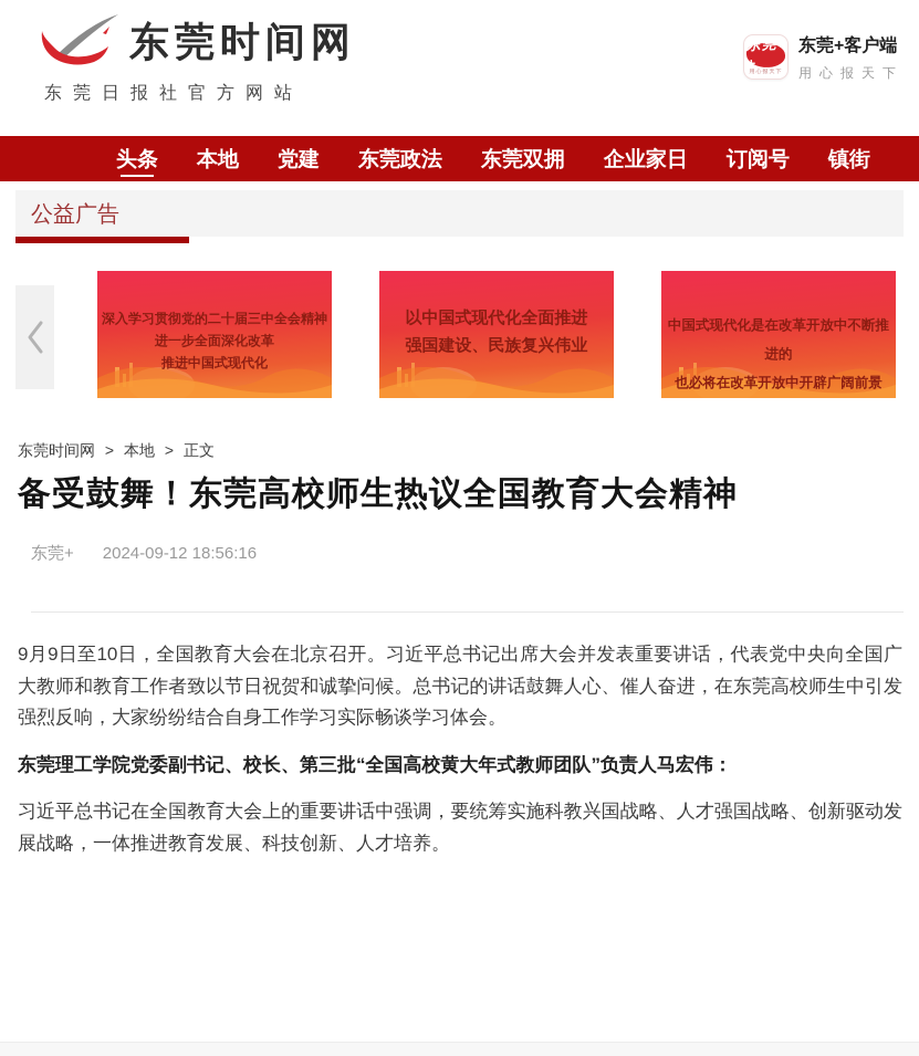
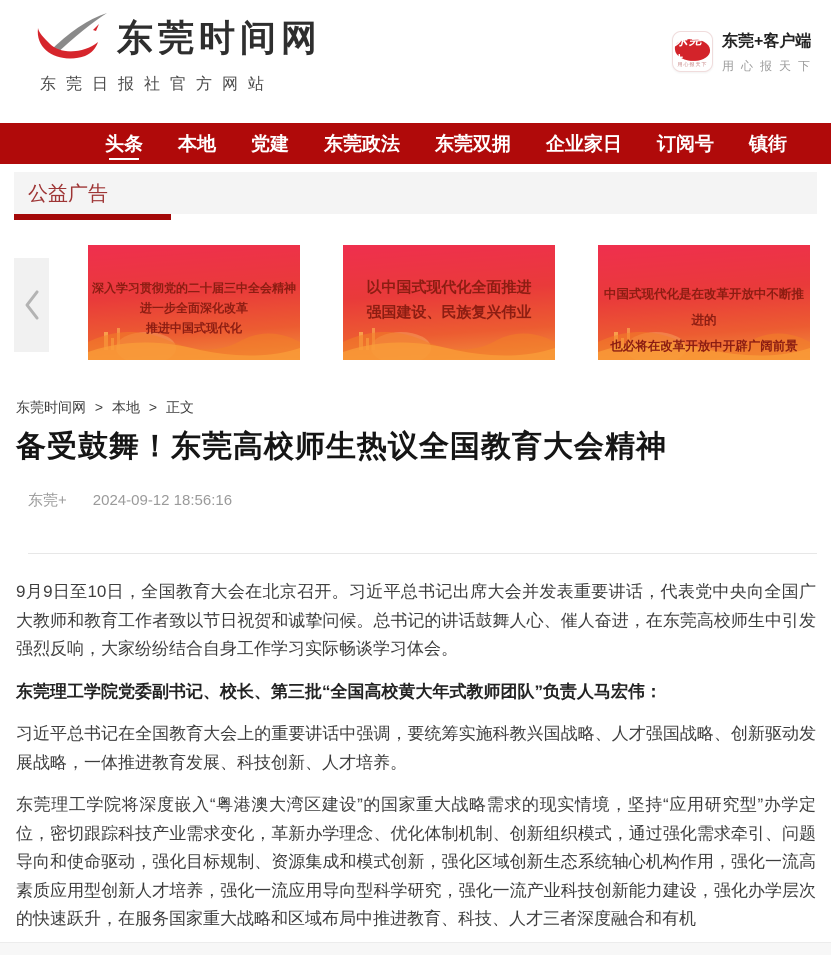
  东莞时间网
  东莞日报社官方网站
  东莞+客户端
  用心报天下
  头条
  本地
  党建
  东莞政法
  东莞双拥
  企业家日
  订阅号
  镇街
  公益广告
  深入学习贯彻党的二十届三中全会精神
  进一步全面深化改革
  推进中国式现代化
  以中国式现代化全面推进
  强国建设、民族复兴伟业
  中国式现代化是在改革开放中不断推进的
  也必将在改革开放中开辟广阔前景
  东莞时间网 > 本地 > 正文
  备受鼓舞！东莞高校师生热议全国教育大会精神
  东莞+
  2024-09-12 18:56:16
  9月9日至10日，全国教育大会在北京召开。习近平总书记出席大会并发表重要讲话，代表党中央向全国广大教师和教育工作者致以节日祝贺和诚挚问候。总书记的讲话鼓舞人心、催人奋进，在东莞高校师生中引发强烈反响，大家纷纷结合自身工作学习实际畅谈学习体会。
  东莞理工学院党委副书记、校长、第三批“全国高校黄大年式教师团队”负责人马宏伟：
  习近平总书记在全国教育大会上的重要讲话中强调，要统筹实施科教兴国战略、人才强国战略、创新驱动发展战略，一体推进教育发展、科技创新、人才培养。
+ 东莞理工学院将深度嵌入“粤港澳大湾区建设”的国家重大战略需求的现实情境，坚持“应用研究型”办学定位，密切跟踪科技产业需求变化，革新办学理念、优化体制机制、创新组织模式，通过强化需求牵引、问题导向和使命驱动，强化目标规制、资源集成和模式创新，强化区域创新生态系统轴心机构作用，强化一流高素质应用型创新人才培养，强化一流应用导向型科学研究，强化一流产业科技创新能力建设，强化办学层次的快速跃升，在服务国家重大战略和区域布局中推进教育、科技、人才三者深度融合和有机
